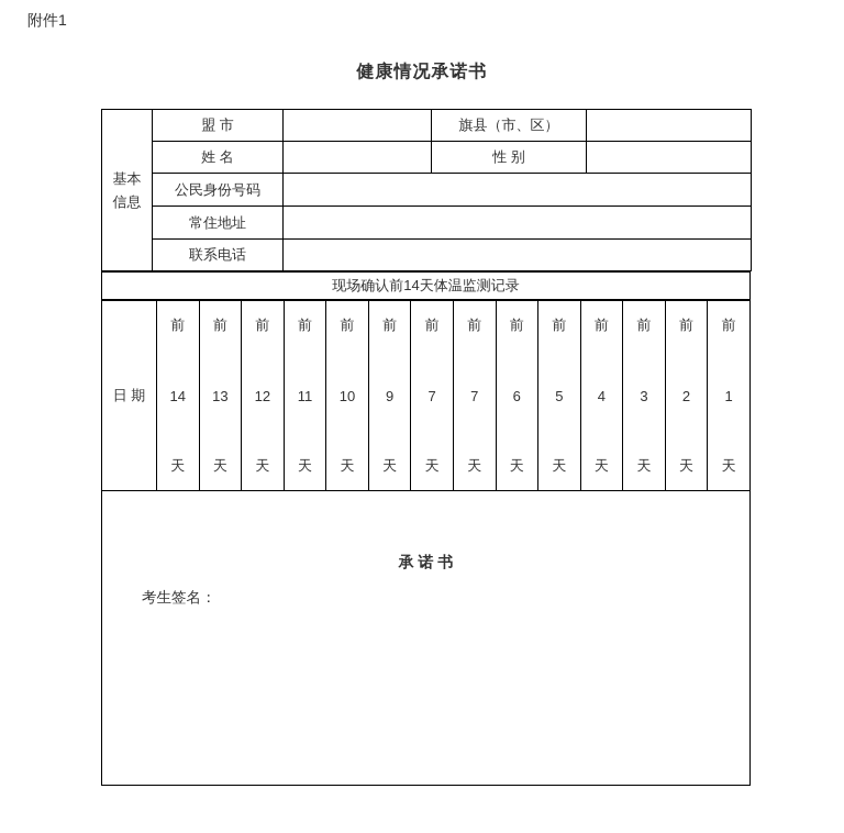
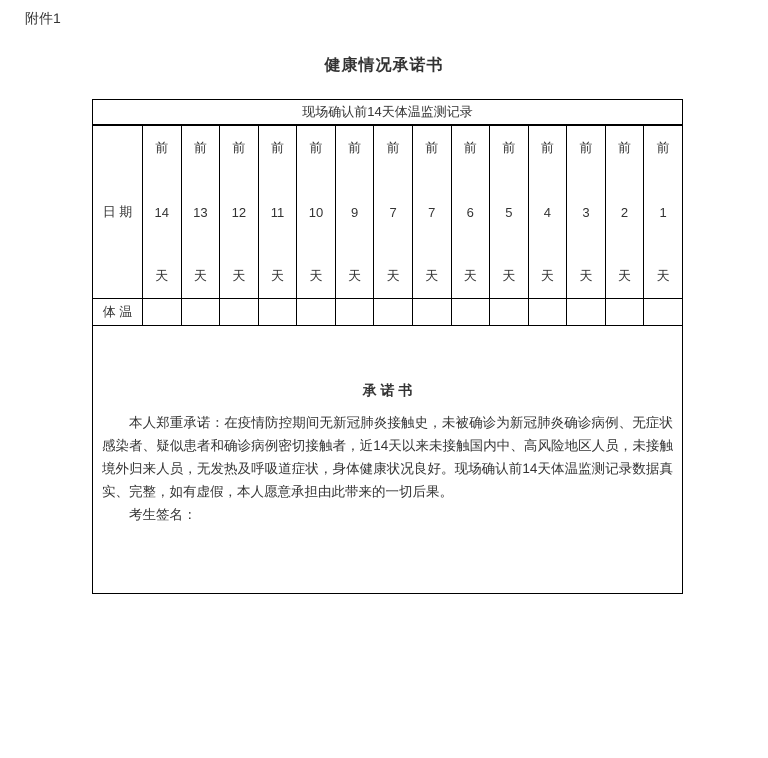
  附件1
  健康情况承诺书
- 基本 信息	盟 市		旗县（市、区）
- 姓 名		性 别
- 公民身份号码
- 常住地址
- 联系电话
  现场确认前14天体温监测记录
  日 期	前14天	前13天	前12天	前11天	前10天	前9天	前7天	前7天	前6天	前5天	前4天	前3天	前2天	前1天
+ 体 温
  承 诺 书
+ 本人郑重承诺：在疫情防控期间无新冠肺炎接触史，未被确诊为新冠肺炎确诊病例、无症状感染者、疑似患者和确诊病例密切接触者，近14天以来未接触国内中、高风险地区人员，未接触境外归来人员，无发热及呼吸道症状，身体健康状况良好。现场确认前14天体温监测记录数据真实、完整，如有虚假，本人愿意承担由此带来的一切后果。
  考生签名：
